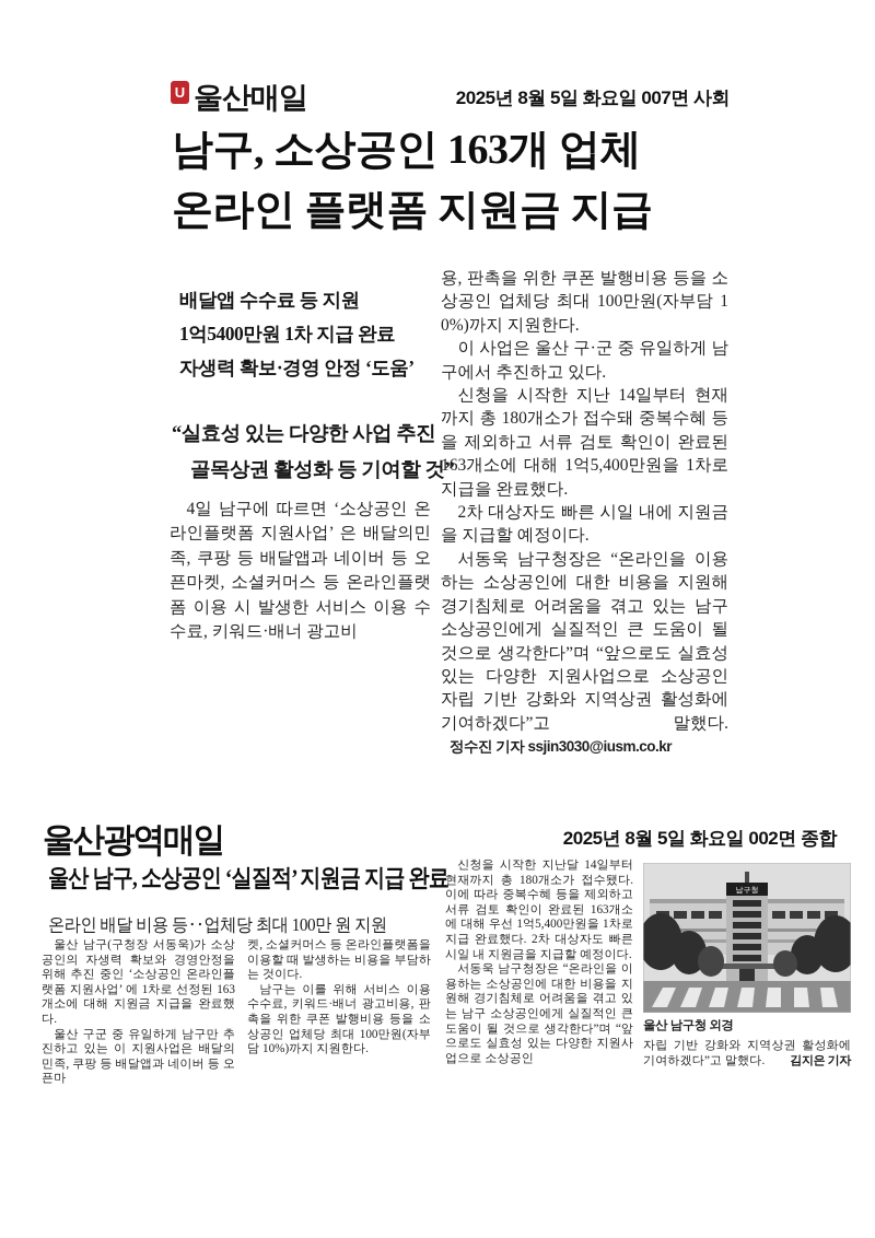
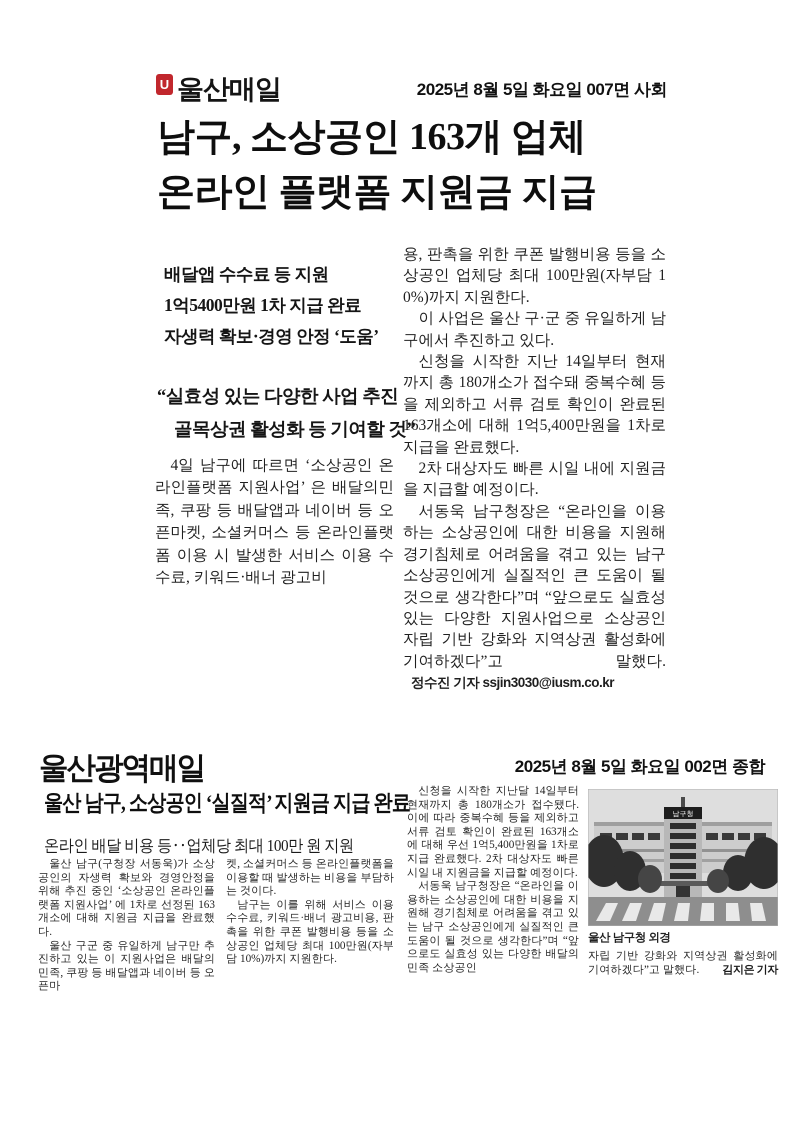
  U
  울산매일
  2025년 8월 5일 화요일 007면 사회
  남구, 소상공인 163개 업체
  온라인 플랫폼 지원금 지급
  배달앱 수수료 등 지원
  1억5400만원 1차 지급 완료
  자생력 확보·경영 안정 ‘도움’
  “실효성 있는 다양한 사업 추진
  골목상권 활성화 등 기여할 것”
  4일 남구에 따르면 ‘소상공인 온라인플랫폼 지원사업’ 은 배달의민족, 쿠팡 등 배달앱과 네이버 등 오픈마켓, 소셜커머스 등 온라인플랫폼 이용 시 발생한 서비스 이용 수수료, 키워드·배너 광고비
  용, 판촉을 위한 쿠폰 발행비용 등을 소상공인 업체당 최대 100만원(자부담 10%)까지 지원한다.
  이 사업은 울산 구·군 중 유일하게 남구에서 추진하고 있다.
  신청을 시작한 지난 14일부터 현재까지 총 180개소가 접수돼 중복수혜 등을 제외하고 서류 검토 확인이 완료된 163개소에 대해 1억5,400만원을 1차로 지급을 완료했다.
  2차 대상자도 빠른 시일 내에 지원금을 지급할 예정이다.
  서동욱 남구청장은 “온라인을 이용하는 소상공인에 대한 비용을 지원해 경기침체로 어려움을 겪고 있는 남구 소상공인에게 실질적인 큰 도움이 될 것으로 생각한다”며 “앞으로도 실효성 있는 다양한 지원사업으로 소상공인 자립 기반 강화와 지역상권 활성화에 기여하겠다”고 말했다. 정수진 기자 ssjin3030@iusm.co.kr
  울산광역매일
  2025년 8월 5일 화요일 002면 종합
  울산 남구, 소상공인 ‘실질적’ 지원금 지급 완료
  온라인 배달 비용 등‥업체당 최대 100만 원 지원
  울산 남구(구청장 서동욱)가 소상공인의 자생력 확보와 경영안정을 위해 추진 중인 ‘소상공인 온라인플랫폼 지원사업’ 에 1차로 선정된 163개소에 대해 지원금 지급을 완료했다.
  울산 구군 중 유일하게 남구만 추진하고 있는 이 지원사업은 배달의민족, 쿠팡 등 배달앱과 네이버 등 오픈마
  켓, 소셜커머스 등 온라인플랫폼을 이용할 때 발생하는 비용을 부담하는 것이다.
  남구는 이를 위해 서비스 이용 수수료, 키워드·배너 광고비용, 판촉을 위한 쿠폰 발행비용 등을 소상공인 업체당 최대 100만원(자부담 10%)까지 지원한다.
  신청을 시작한 지난달 14일부터 현재까지 총 180개소가 접수됐다. 이에 따라 중복수혜 등을 제외하고 서류 검토 확인이 완료된 163개소에 대해 우선 1억5,400만원을 1차로 지급 완료했다. 2차 대상자도 빠른 시일 내 지원금을 지급할 예정이다.
- 서동욱 남구청장은 “온라인을 이용하는 소상공인에 대한 비용을 지원해 경기침체로 어려움을 겪고 있는 남구 소상공인에게 실질적인 큰 도움이 될 것으로 생각한다”며 “앞으로도 실효성 있는 다양한 지원사업으로 소상공인
+ 서동욱 남구청장은 “온라인을 이용하는 소상공인에 대한 비용을 지원해 경기침체로 어려움을 겪고 있는 남구 소상공인에게 실질적인 큰 도움이 될 것으로 생각한다”며 “앞으로도 실효성 있는 다양한 배달의민족 소상공인
  울산 남구청 외경
  자립 기반 강화와 지역상권 활성화에 기여하겠다”고 말했다.
  김지은 기자
